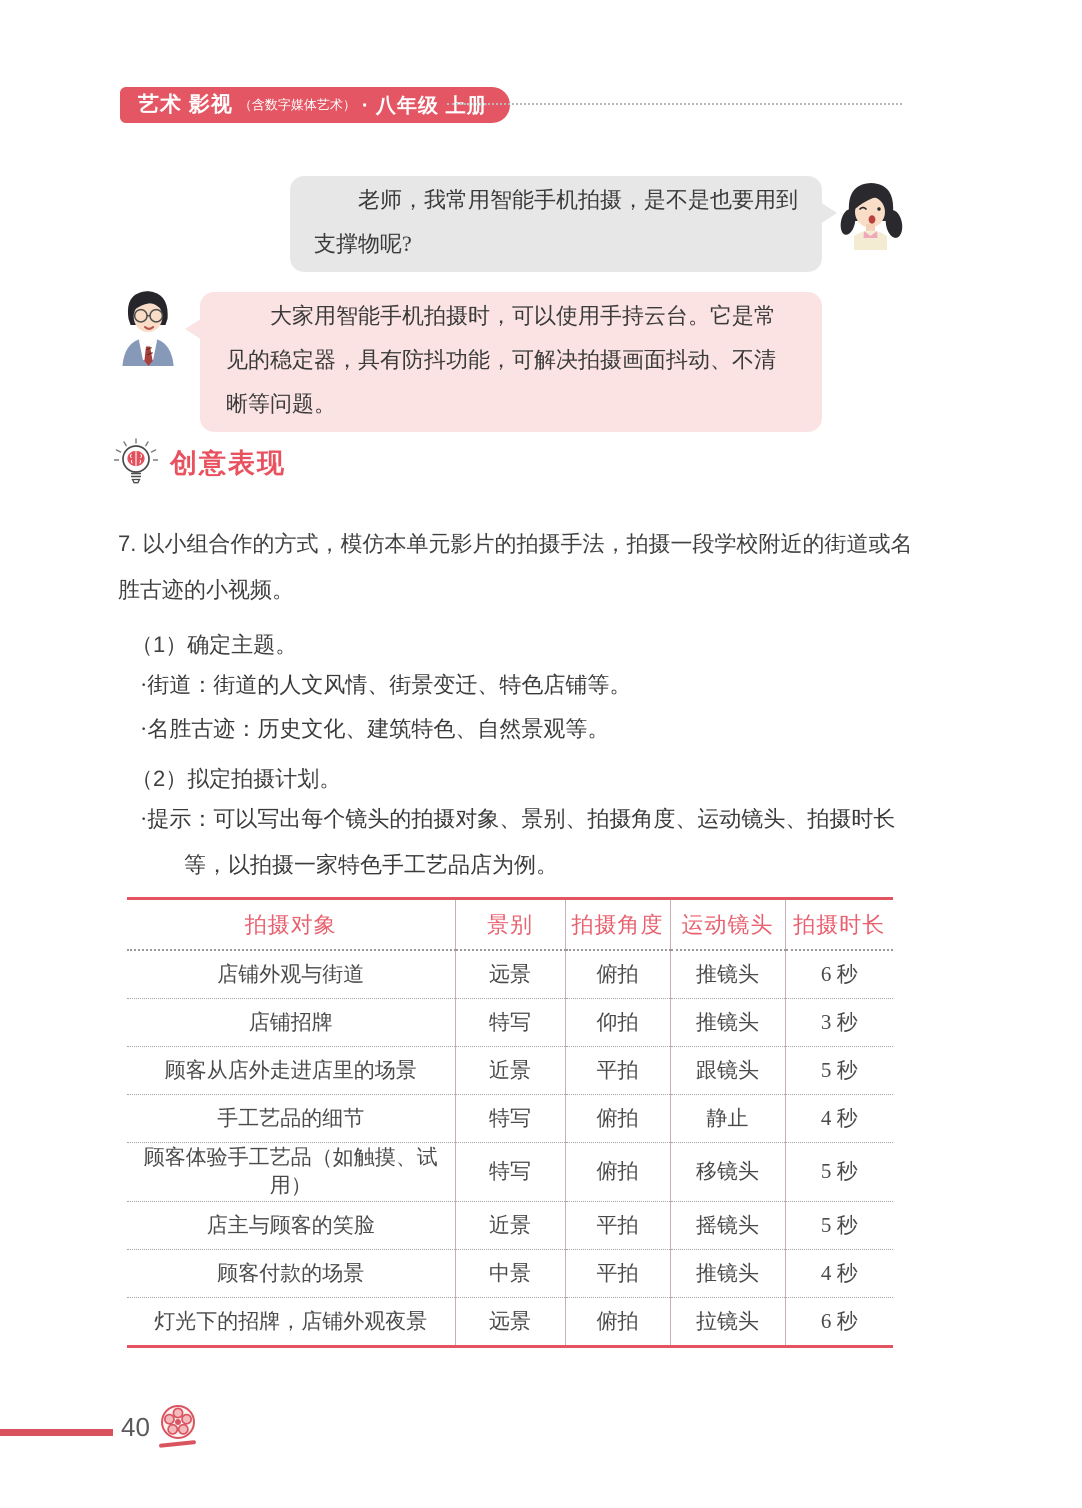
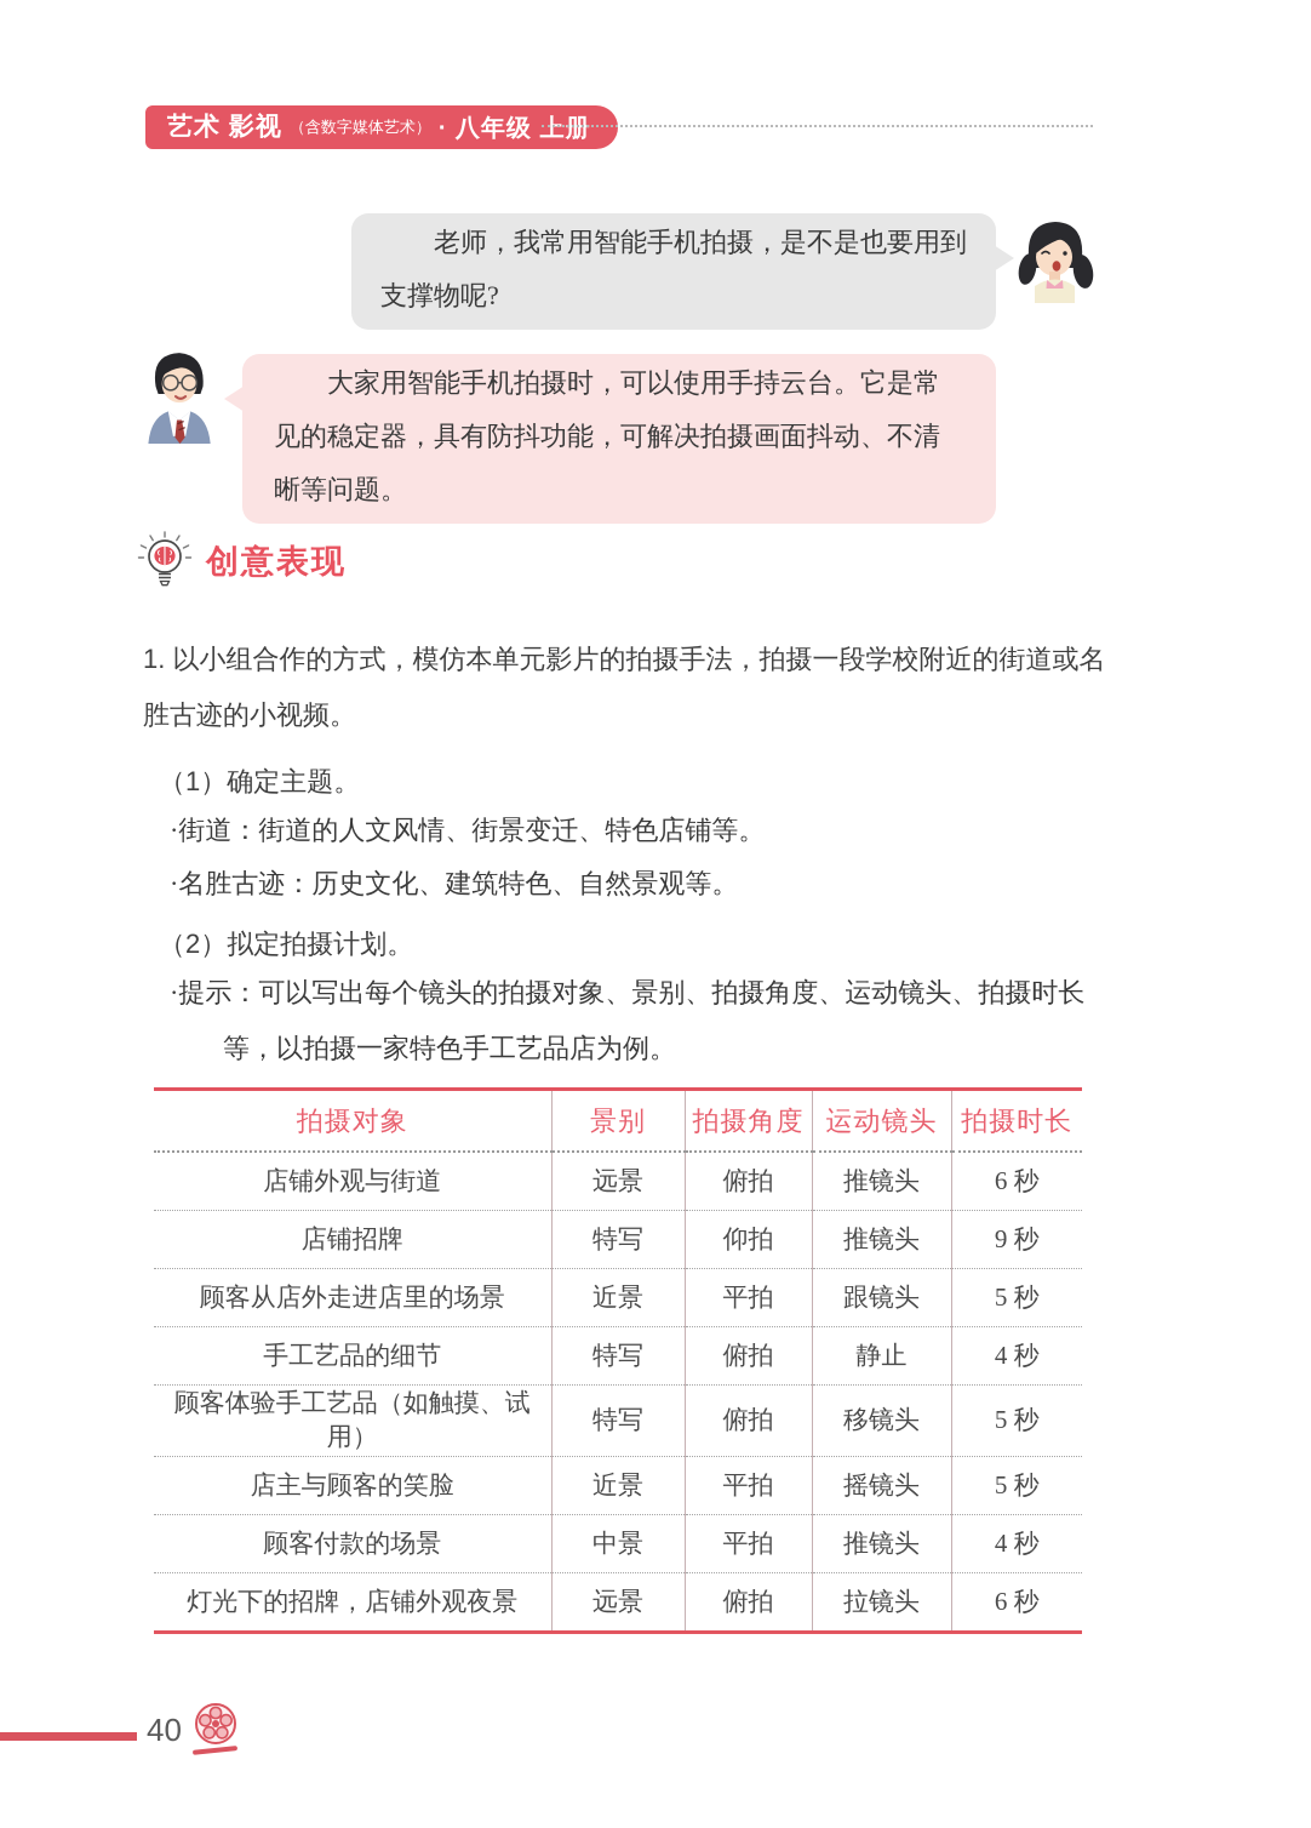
  艺术 影视
  （含数字媒体艺术）
  · 八年级 上册
  老师，我常用智能手机拍摄，是不是也要用到支撑物呢?
  大家用智能手机拍摄时，可以使用手持云台。它是常见的稳定器，具有防抖功能，可解决拍摄画面抖动、不清晰等问题。
  创意表现
- 7. 以小组合作的方式，模仿本单元影片的拍摄手法，拍摄一段学校附近的街道或名胜古迹的小视频。
+ 1. 以小组合作的方式，模仿本单元影片的拍摄手法，拍摄一段学校附近的街道或名胜古迹的小视频。
  （1）确定主题。
  ·街道：街道的人文风情、街景变迁、特色店铺等。
  ·名胜古迹：历史文化、建筑特色、自然景观等。
  （2）拟定拍摄计划。
  ·提示：可以写出每个镜头的拍摄对象、景别、拍摄角度、运动镜头、拍摄时长等，以拍摄一家特色手工艺品店为例。
  拍摄对象	景别	拍摄角度	运动镜头	拍摄时长
  店铺外观与街道	远景	俯拍	推镜头	6 秒
- 店铺招牌	特写	仰拍	推镜头	3 秒
+ 店铺招牌	特写	仰拍	推镜头	9 秒
  顾客从店外走进店里的场景	近景	平拍	跟镜头	5 秒
  手工艺品的细节	特写	俯拍	静止	4 秒
  顾客体验手工艺品（如触摸、试用）	特写	俯拍	移镜头	5 秒
  店主与顾客的笑脸	近景	平拍	摇镜头	5 秒
  顾客付款的场景	中景	平拍	推镜头	4 秒
  灯光下的招牌，店铺外观夜景	远景	俯拍	拉镜头	6 秒
  40
